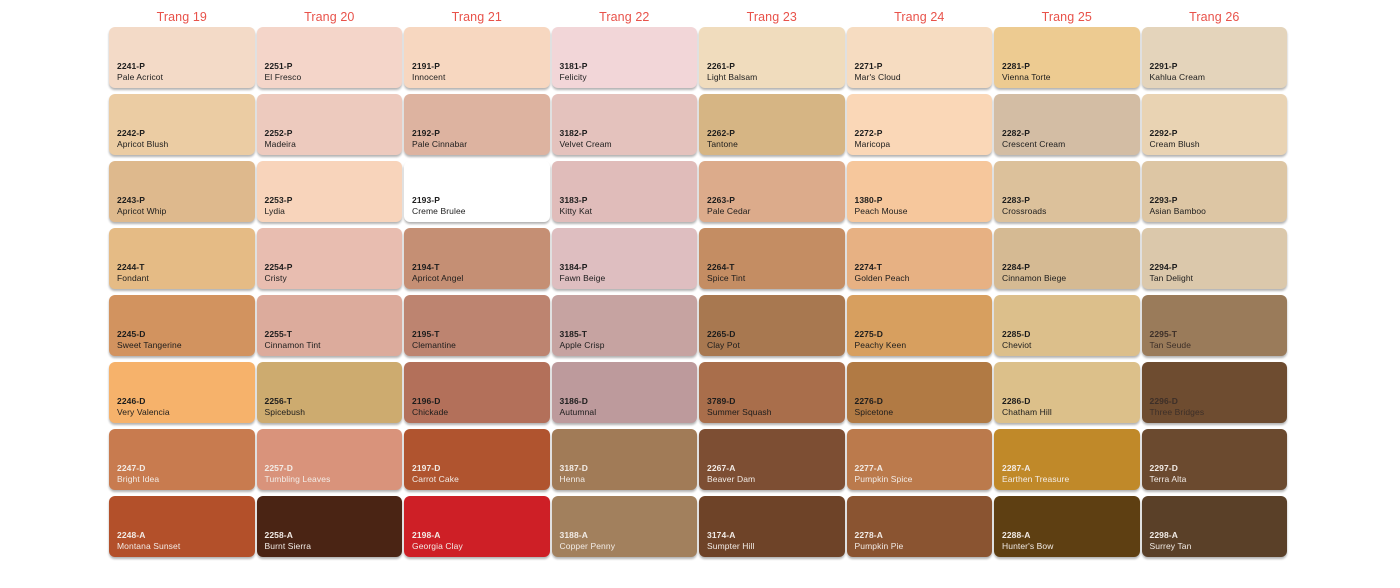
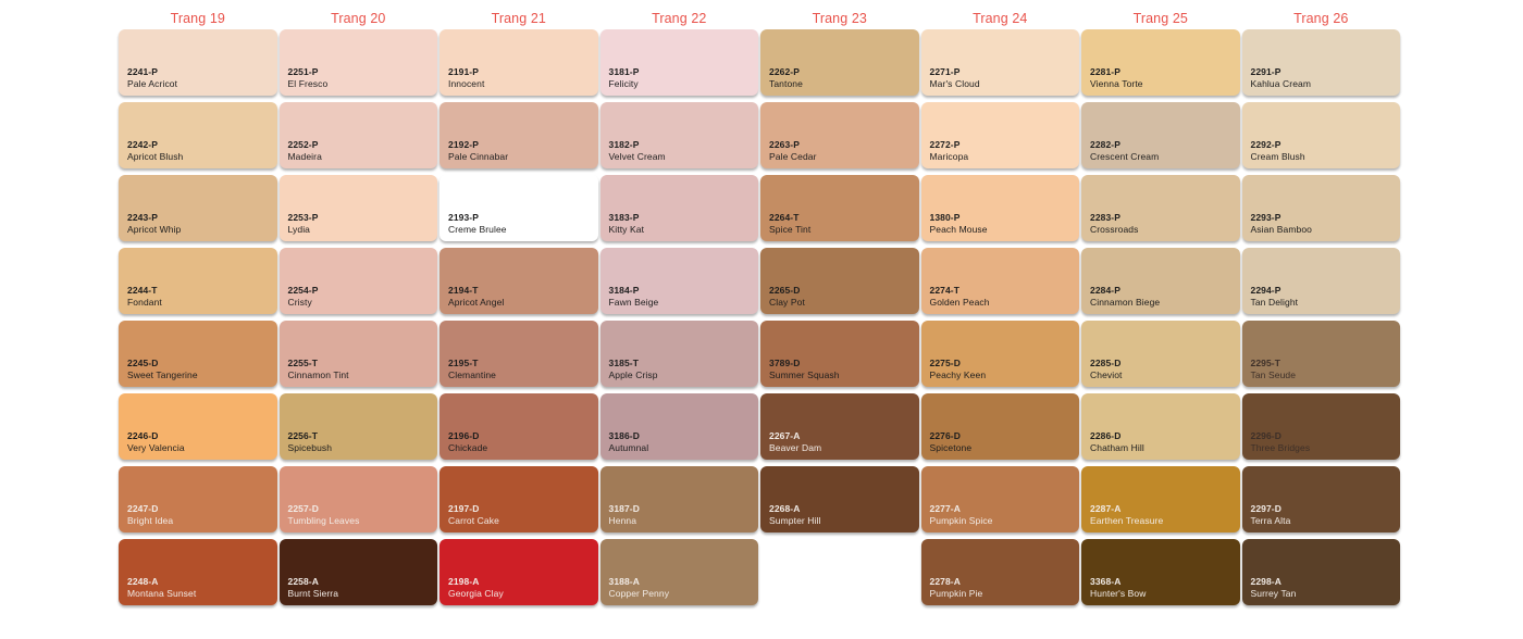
  Trang 19
  Trang 20
  Trang 21
  Trang 22
  Trang 23
  Trang 24
  Trang 25
  Trang 26
  2241-P
  Pale Acricot
  2242-P
  Apricot Blush
  2243-P
  Apricot Whip
  2244-T
  Fondant
  2245-D
  Sweet Tangerine
  2246-D
  Very Valencia
  2247-D
  Bright Idea
  2248-A
  Montana Sunset
  2251-P
  El Fresco
  2252-P
  Madeira
  2253-P
  Lydia
  2254-P
  Cristy
  2255-T
  Cinnamon Tint
  2256-T
  Spicebush
  2257-D
  Tumbling Leaves
  2258-A
  Burnt Sierra
  2191-P
  Innocent
  2192-P
  Pale Cinnabar
  2193-P
  Creme Brulee
  2194-T
  Apricot Angel
  2195-T
  Clemantine
  2196-D
  Chickade
  2197-D
  Carrot Cake
  2198-A
  Georgia Clay
  3181-P
  Felicity
  3182-P
  Velvet Cream
  3183-P
  Kitty Kat
  3184-P
  Fawn Beige
  3185-T
  Apple Crisp
  3186-D
  Autumnal
  3187-D
  Henna
  3188-A
  Copper Penny
- 2261-P
- Light Balsam
  2262-P
  Tantone
  2263-P
  Pale Cedar
  2264-T
  Spice Tint
  2265-D
  Clay Pot
  3789-D
  Summer Squash
  2267-A
  Beaver Dam
- 3174-A
+ 2268-A
  Sumpter Hill
  2271-P
  Mar's Cloud
  2272-P
  Maricopa
  1380-P
  Peach Mouse
  2274-T
  Golden Peach
  2275-D
  Peachy Keen
  2276-D
  Spicetone
  2277-A
  Pumpkin Spice
  2278-A
  Pumpkin Pie
  2281-P
  Vienna Torte
  2282-P
  Crescent Cream
  2283-P
  Crossroads
  2284-P
  Cinnamon Biege
  2285-D
  Cheviot
  2286-D
  Chatham Hill
  2287-A
  Earthen Treasure
- 2288-A
+ 3368-A
  Hunter's Bow
  2291-P
  Kahlua Cream
  2292-P
  Cream Blush
  2293-P
  Asian Bamboo
  2294-P
  Tan Delight
  2295-T
  Tan Seude
  2296-D
  Three Bridges
  2297-D
  Terra Alta
  2298-A
  Surrey Tan
